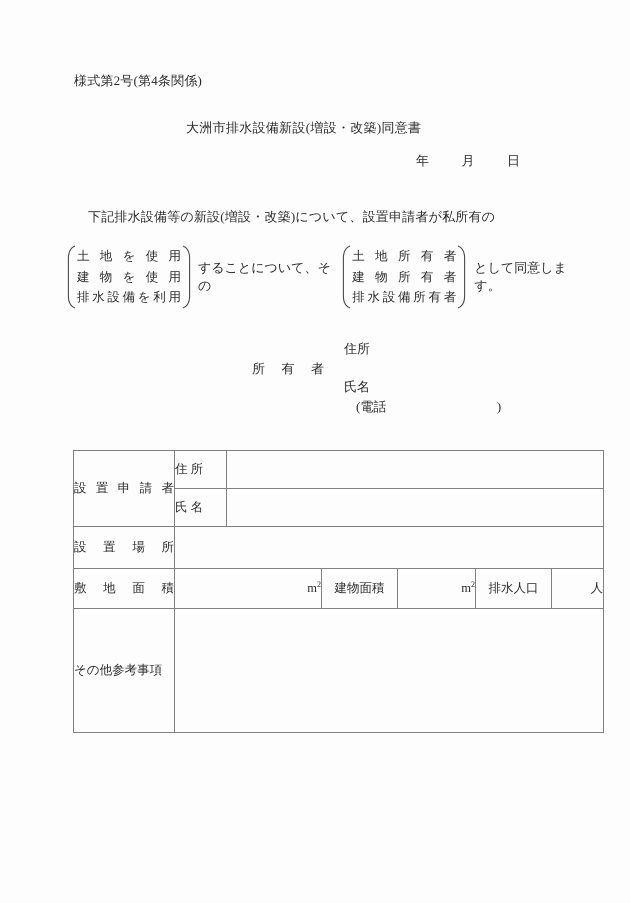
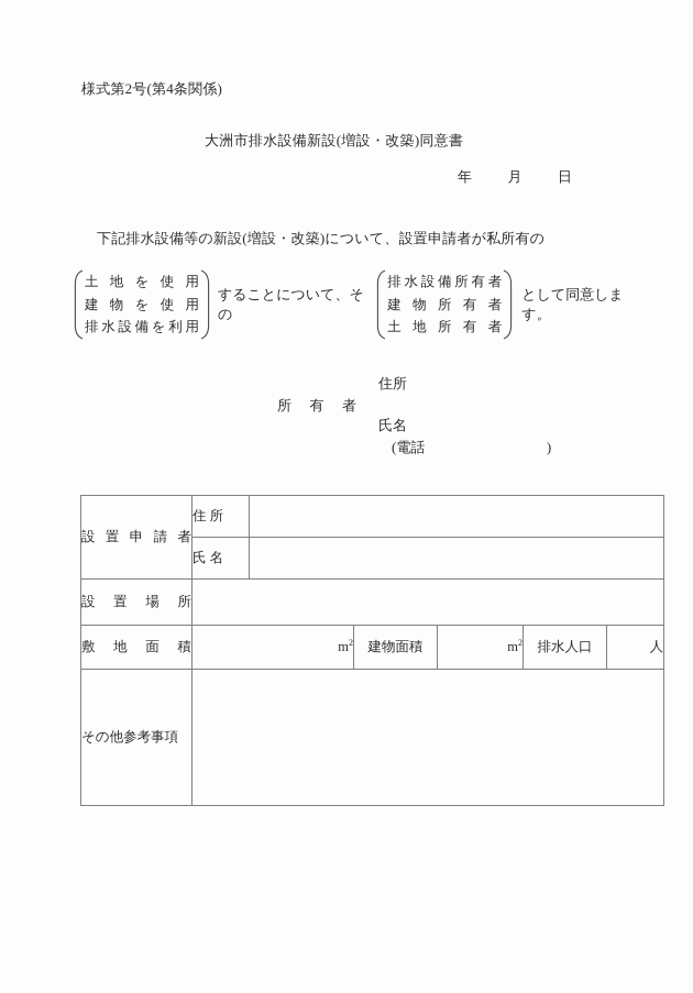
  様式第2号(第4条関係)
  大洲市排水設備新設(増設・改築)同意書
  年 月 日
  下記排水設備等の新設(増設・改築)について、設置申請者が私所有の
  土 地 を 使 用
  建 物 を 使 用
  排水設備を利用
  することについて、その
- 土 地 所 有 者
+ 排水設備所有者
  建 物 所 有 者
- 排水設備所有者
+ 土 地 所 有 者
  として同意します。
  所 有 者
  住所
  氏名
  (電話 )
  設 置 申 請 者	住 所
  氏 名
  設 置 場 所
  敷 地 面 積	m2	建物面積	m2	排水人口	人
  その他参考事項
